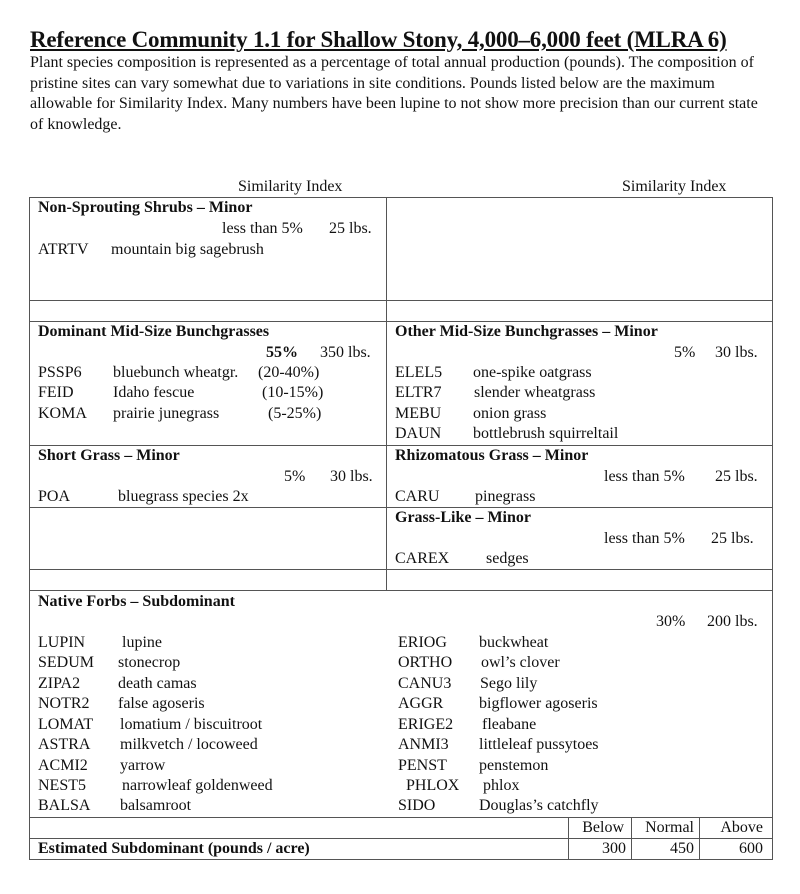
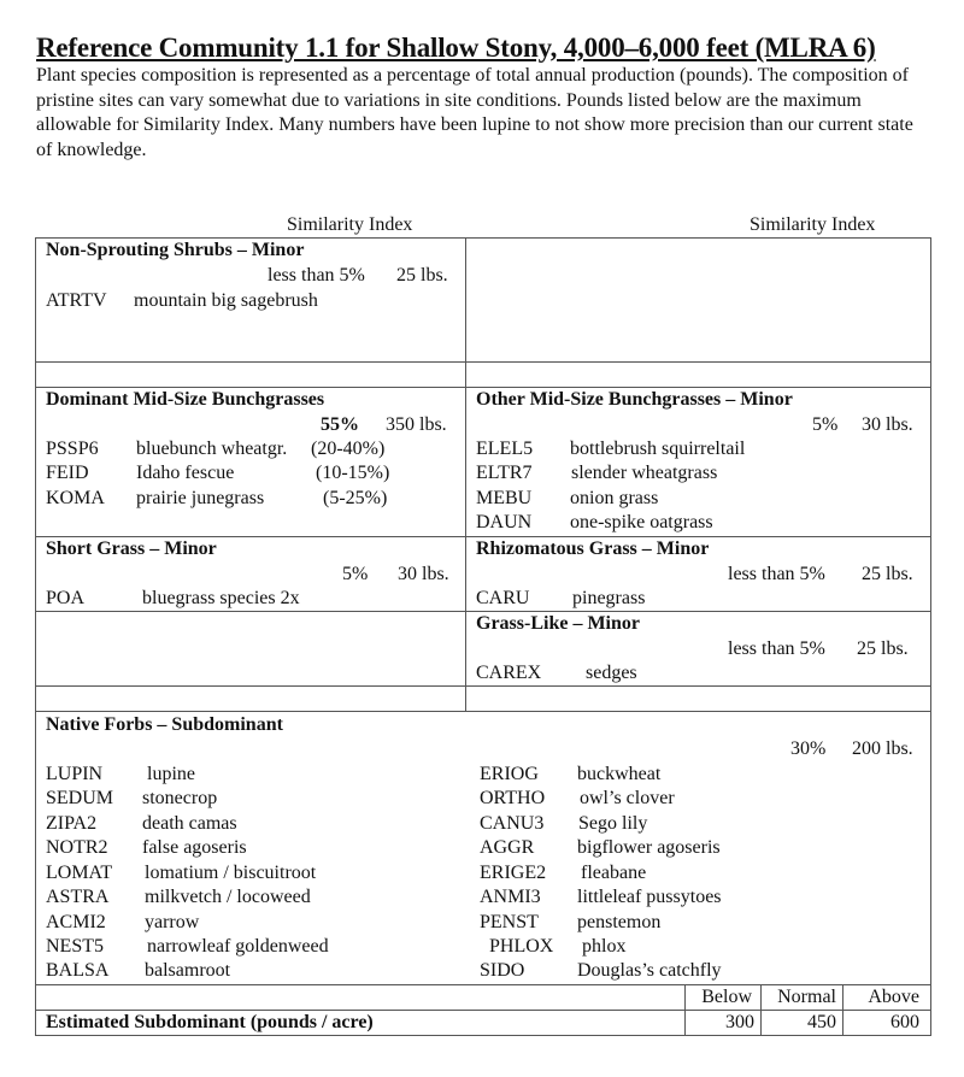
  Reference Community 1.1 for Shallow Stony, 4,000–6,000 feet (MLRA 6)
  Plant species composition is represented as a percentage of total annual production (pounds). The composition of pristine sites can vary somewhat due to variations in site conditions. Pounds listed below are the maximum allowable for Similarity Index. Many numbers have been lupine to not show more precision than our current state of knowledge.
  Similarity Index
  Similarity Index
  Non-Sprouting Shrubs – Minor
  less than 5%
  25 lbs.
  ATRTV
  mountain big sagebrush
  Dominant Mid-Size Bunchgrasses
  55%
  350 lbs.
  PSSP6
  bluebunch wheatgr.
  (20-40%)
  FEID
  Idaho fescue
  (10-15%)
  KOMA
  prairie junegrass
  (5-25%)
  Other Mid-Size Bunchgrasses – Minor
  5%
  30 lbs.
  ELEL5
- one-spike oatgrass
+ bottlebrush squirreltail
  ELTR7
  slender wheatgrass
  MEBU
  onion grass
  DAUN
- bottlebrush squirreltail
+ one-spike oatgrass
  Short Grass – Minor
  5%
  30 lbs.
  POA
  bluegrass species 2x
  Rhizomatous Grass – Minor
  less than 5%
  25 lbs.
  CARU
  pinegrass
  Grass-Like – Minor
  less than 5%
  25 lbs.
  CAREX
  sedges
  Native Forbs – Subdominant
  30%
  200 lbs.
  LUPIN
  lupine
  SEDUM
  stonecrop
  ZIPA2
  death camas
  NOTR2
  false agoseris
  LOMAT
  lomatium / biscuitroot
  ASTRA
  milkvetch / locoweed
  ACMI2
  yarrow
  NEST5
  narrowleaf goldenweed
  BALSA
  balsamroot
  ERIOG
  buckwheat
  ORTHO
  owl’s clover
  CANU3
  Sego lily
  AGGR
  bigflower agoseris
  ERIGE2
  fleabane
  ANMI3
  littleleaf pussytoes
  PENST
  penstemon
  PHLOX
  phlox
  SIDO
  Douglas’s catchfly
  Below
  Normal
  Above
  Estimated Subdominant (pounds / acre)
  300
  450
  600
